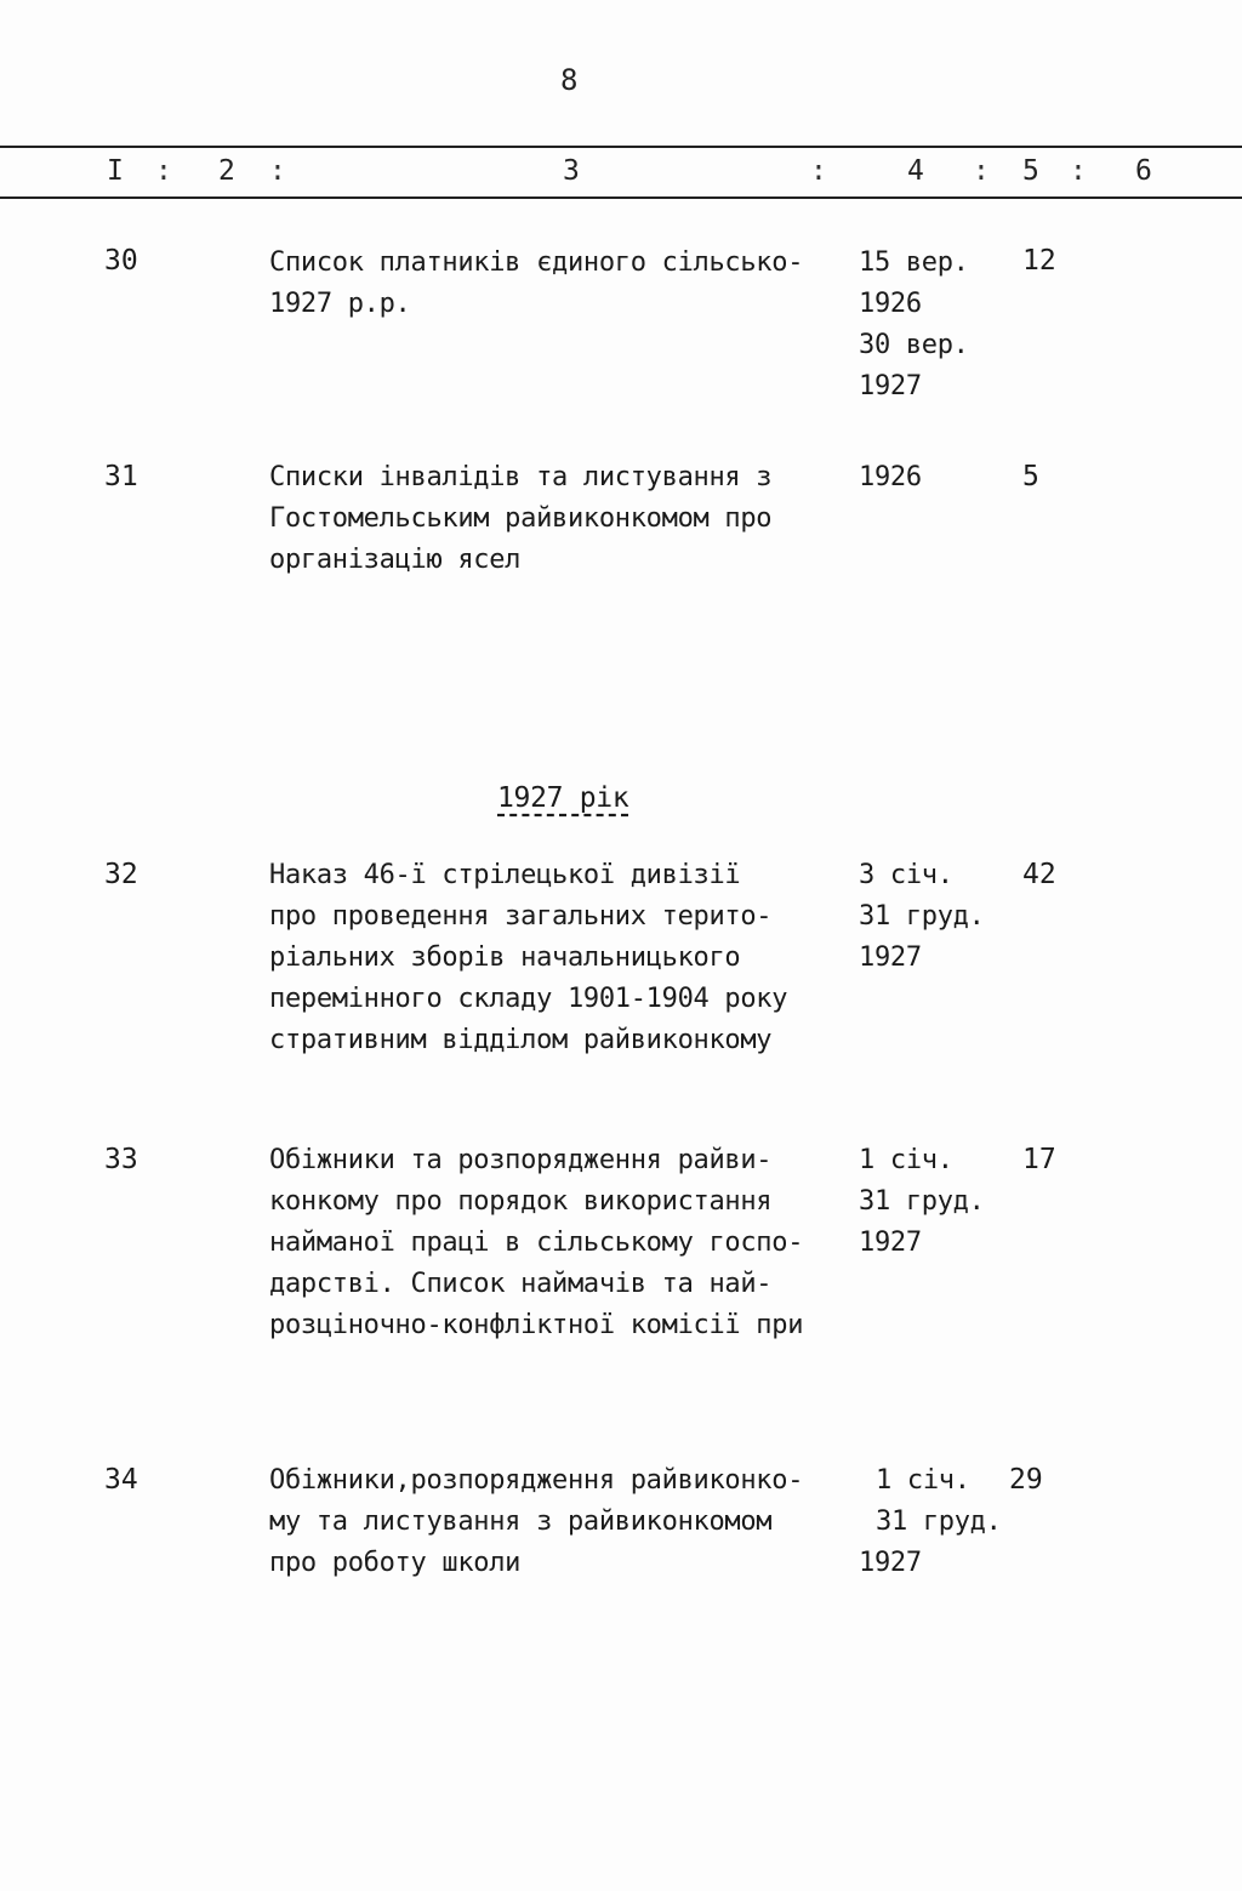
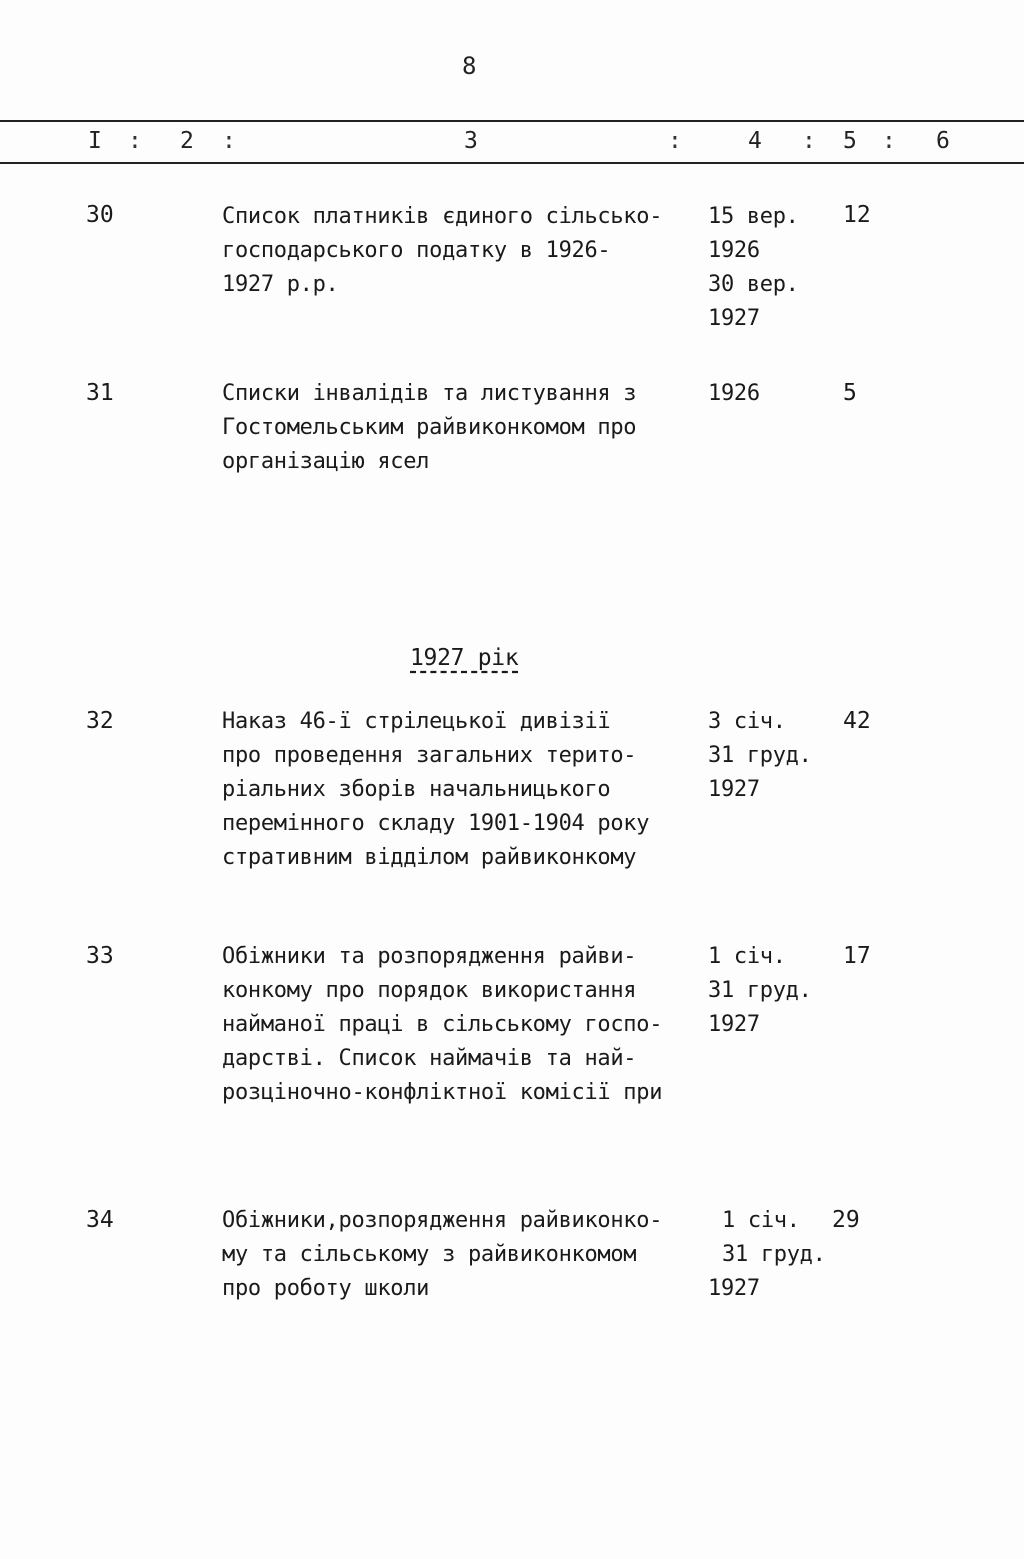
  8
  I
  :
  2
  :
  3
  :
  4
  :
  5
  :
  6
  30
  Список платників єдиного сільсько-
+ господарського податку в 1926-
  1927 р.р.
  15 вер.
  1926
  30 вер.
  1927
  12
  31
  Списки інвалідів та листування з
  Гостомельським райвиконкомом про
  організацію ясел
  1926
  5
  1927 рік
  32
  Наказ 46-ї стрілецької дивізії
  про проведення загальних терито-
  ріальних зборів начальницького
  перемінного складу 1901-1904 року
  стративним відділом райвиконкому
  3 січ.
  31 груд.
  1927
  42
  33
  Обіжники та розпорядження райви-
  конкому про порядок використання
  найманої праці в сільському госпо-
  дарстві. Список наймачів та най-
  розціночно-конфліктної комісії при
  1 січ.
  31 груд.
  1927
  17
  34
  Обіжники,розпорядження райвиконко-
- му та листування з райвиконкомом
+ му та сільському з райвиконкомом
  про роботу школи
  1 січ.
  31 груд.
  1927
  29
